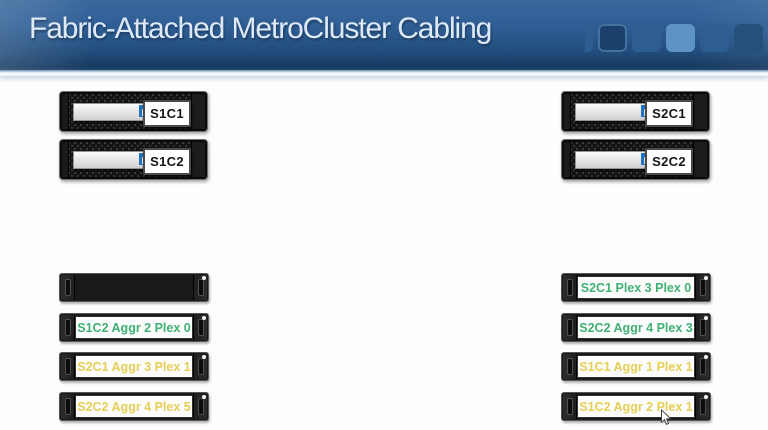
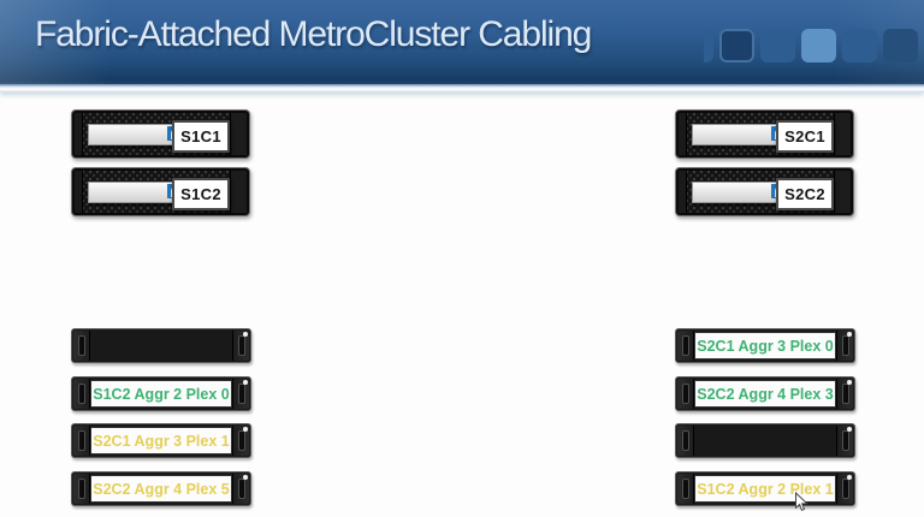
  Fabric-Attached MetroCluster Cabling
  S1C1
  S1C2
  S2C1
  S2C2
  S1C2 Aggr 2 Plex 0
  S2C1 Aggr 3 Plex 1
  S2C2 Aggr 4 Plex 5
- S2C1 Plex 3 Plex 0
+ S2C1 Aggr 3 Plex 0
  S2C2 Aggr 4 Plex 3
- S1C1 Aggr 1 Plex 1
  S1C2 Aggr 2 Plex 1
